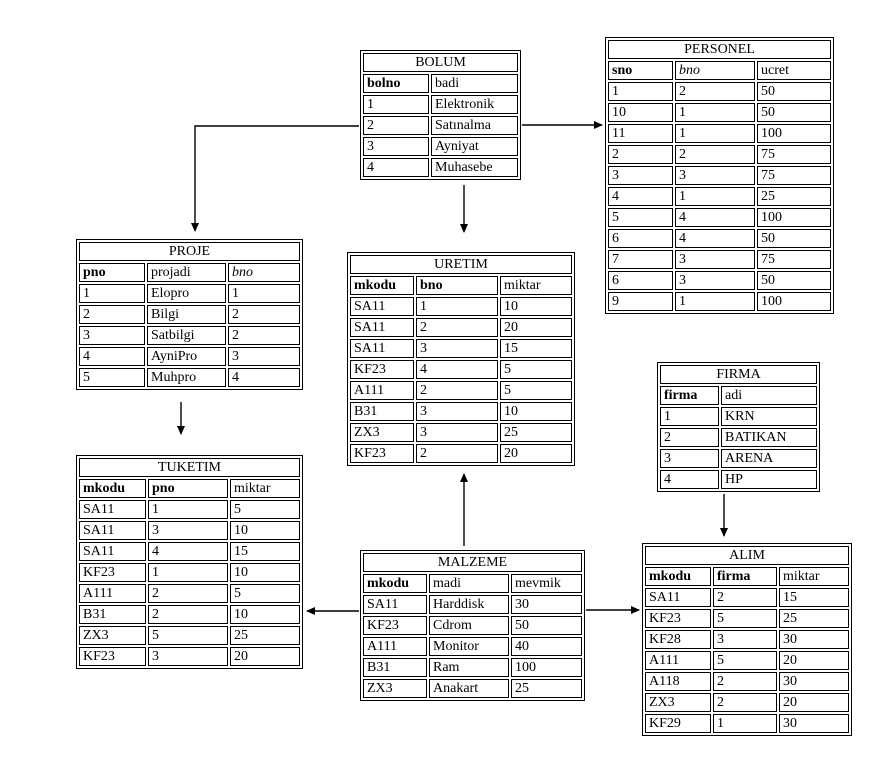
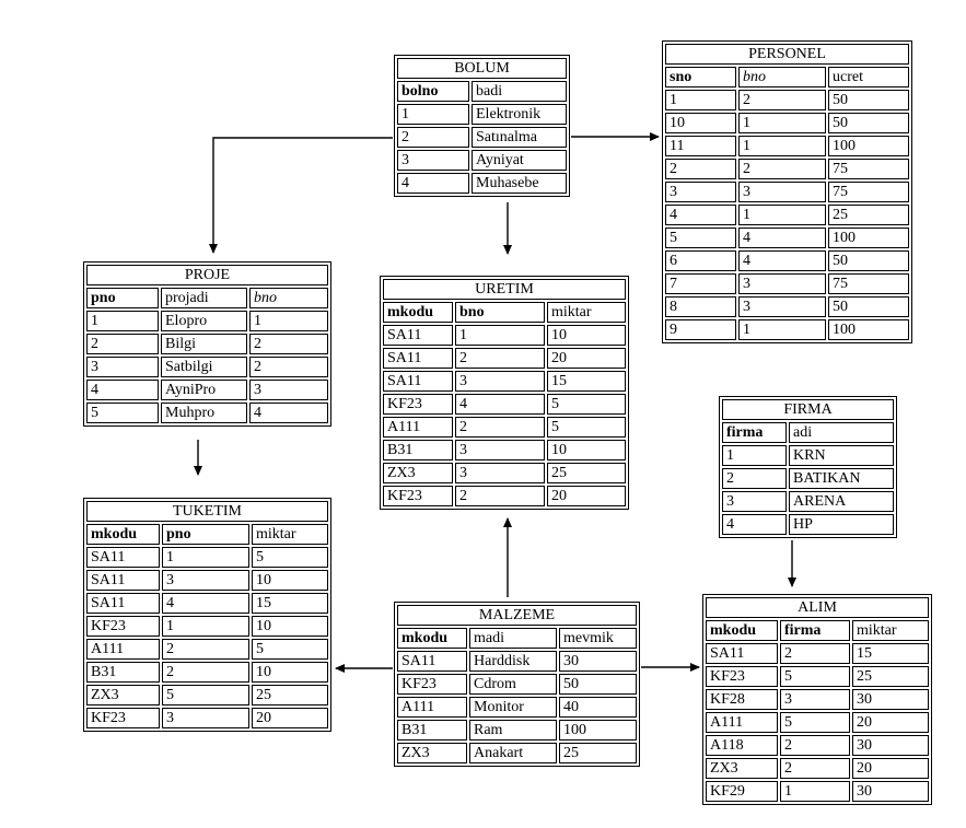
  BOLUM
  bolno	badi
  1	Elektronik
  2	Satınalma
  3	Ayniyat
  4	Muhasebe
  PERSONEL
  sno	bno	ucret
  1	2	50
  10	1	50
  11	1	100
  2	2	75
  3	3	75
  4	1	25
  5	4	100
  6	4	50
  7	3	75
- 6	3	50
+ 8	3	50
  9	1	100
  PROJE
  pno	projadi	bno
  1	Elopro	1
  2	Bilgi	2
  3	Satbilgi	2
  4	AyniPro	3
  5	Muhpro	4
  URETIM
  mkodu	bno	miktar
  SA11	1	10
  SA11	2	20
  SA11	3	15
  KF23	4	5
  A111	2	5
  B31	3	10
  ZX3	3	25
  KF23	2	20
  FIRMA
  firma	adi
  1	KRN
  2	BATIKAN
  3	ARENA
  4	HP
  TUKETIM
  mkodu	pno	miktar
  SA11	1	5
  SA11	3	10
  SA11	4	15
  KF23	1	10
  A111	2	5
  B31	2	10
  ZX3	5	25
  KF23	3	20
  MALZEME
  mkodu	madi	mevmik
  SA11	Harddisk	30
  KF23	Cdrom	50
  A111	Monitor	40
  B31	Ram	100
  ZX3	Anakart	25
  ALIM
  mkodu	firma	miktar
  SA11	2	15
  KF23	5	25
  KF28	3	30
  A111	5	20
  A118	2	30
  ZX3	2	20
  KF29	1	30
